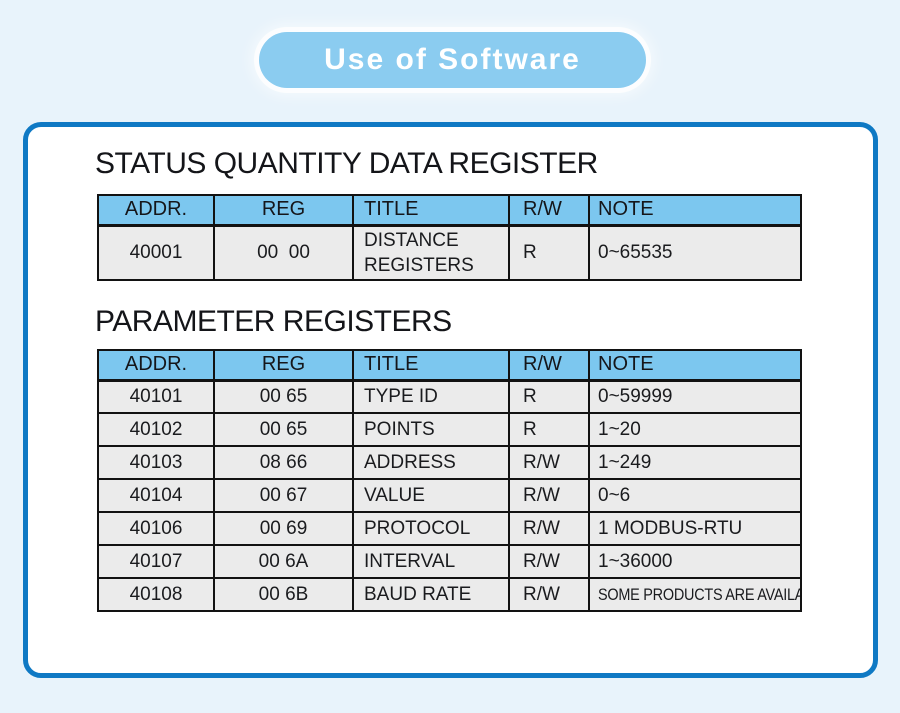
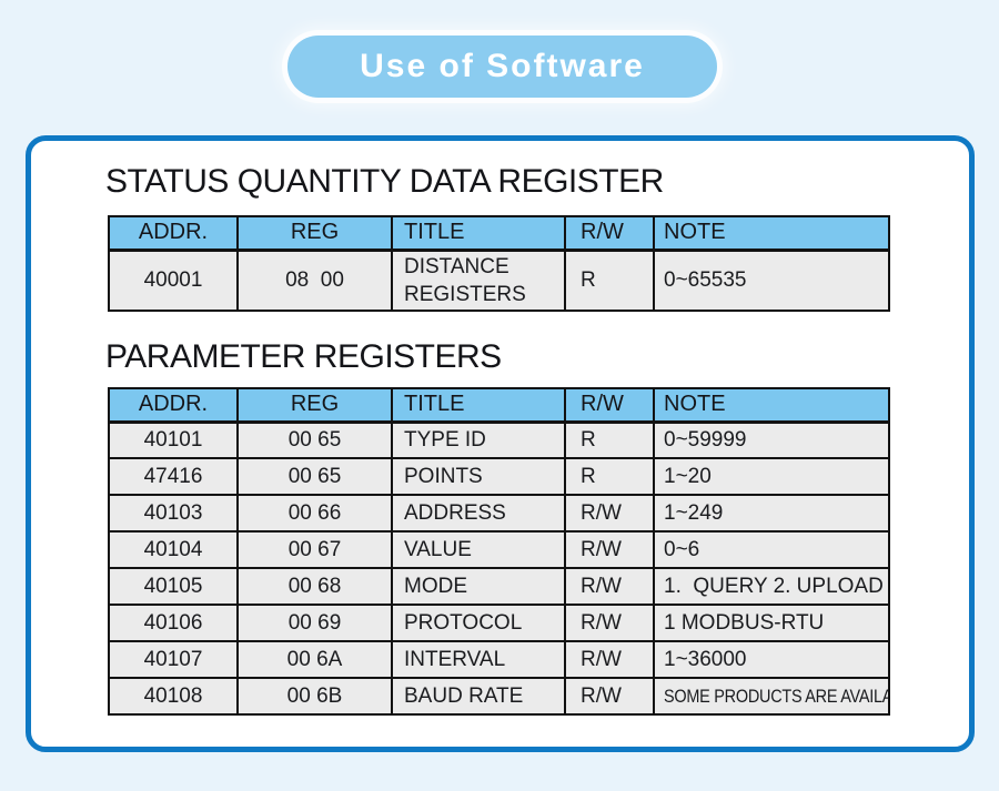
  Use of Software
  STATUS QUANTITY DATA REGISTER
  ADDR.	REG	TITLE	R/W	NOTE
- 40001	00 00	DISTANCE REGISTERS	R	0~65535
+ 40001	08 00	DISTANCE REGISTERS	R	0~65535
  PARAMETER REGISTERS
  ADDR.	REG	TITLE	R/W	NOTE
  40101	00 65	TYPE ID	R	0~59999
- 40102	00 65	POINTS	R	1~20
+ 47416	00 65	POINTS	R	1~20
- 40103	08 66	ADDRESS	R/W	1~249
+ 40103	00 66	ADDRESS	R/W	1~249
  40104	00 67	VALUE	R/W	0~6
+ 40105	00 68	MODE	R/W	1. QUERY 2. UPLOAD
  40106	00 69	PROTOCOL	R/W	1 MODBUS-RTU
  40107	00 6A	INTERVAL	R/W	1~36000
  40108	00 6B	BAUD RATE	R/W	SOME PRODUCTS ARE AVAILA
